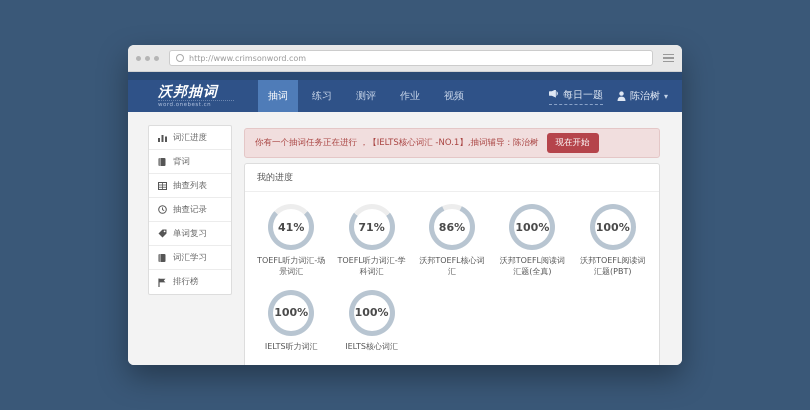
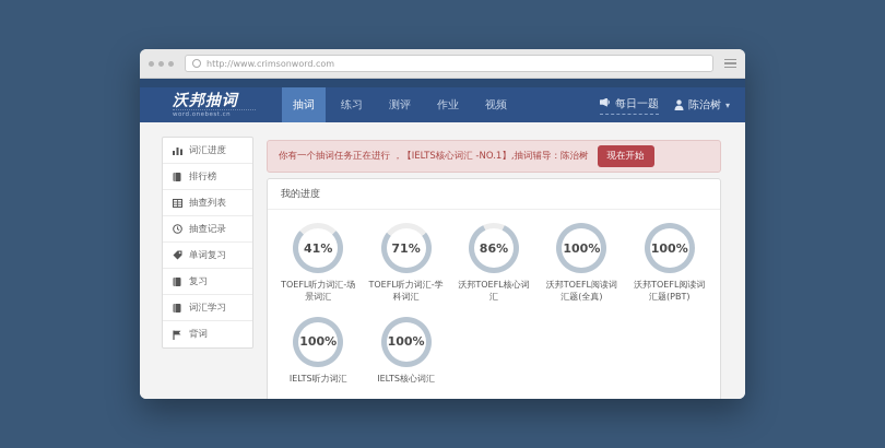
  http://www.crimsonword.com
  沃邦抽词
  抽词
  练习
  测评
  作业
  视频
  每日一题
  陈治树
  ▾
  词汇进度
- 背词
+ 排行榜
  抽查列表
  抽查记录
  单词复习
+ 复习
  词汇学习
- 排行榜
+ 背词
  你有一个抽词任务正在进行 ，【IELTS核心词汇 -NO.1】,抽词辅导：陈治树
  现在开始
  我的进度
  41%
  TOEFL听力词汇-场景词汇
  71%
  TOEFL听力词汇-学科词汇
  86%
  沃邦TOEFL核心词汇
  100%
  沃邦TOEFL阅读词汇题(全真)
  100%
  沃邦TOEFL阅读词汇题(PBT)
  100%
  IELTS听力词汇
  100%
  IELTS核心词汇
